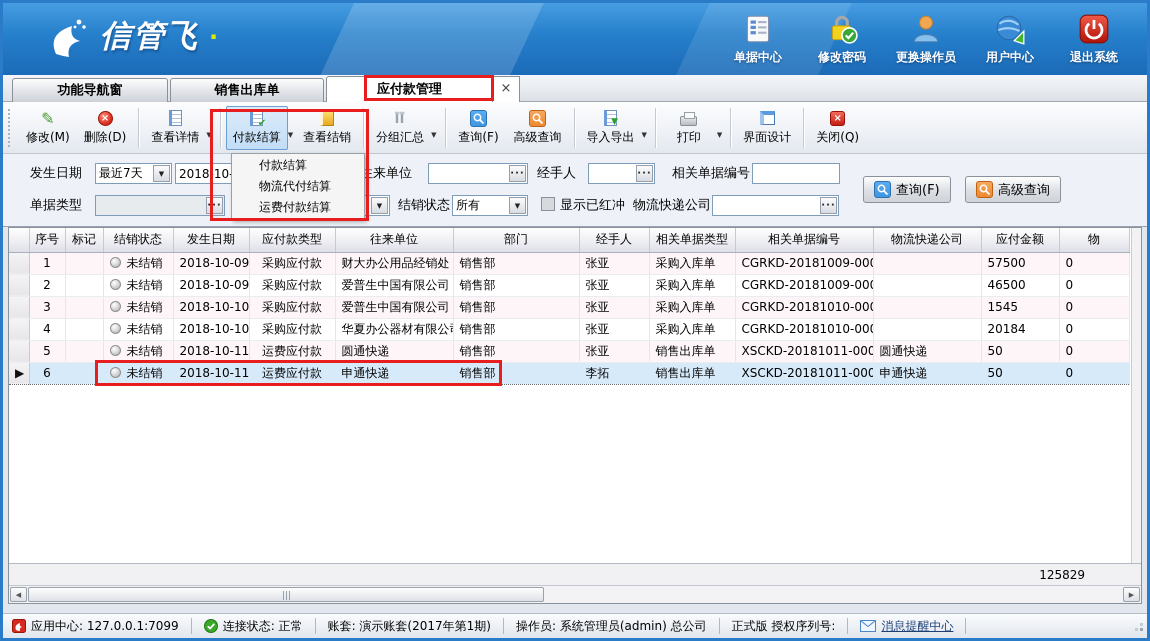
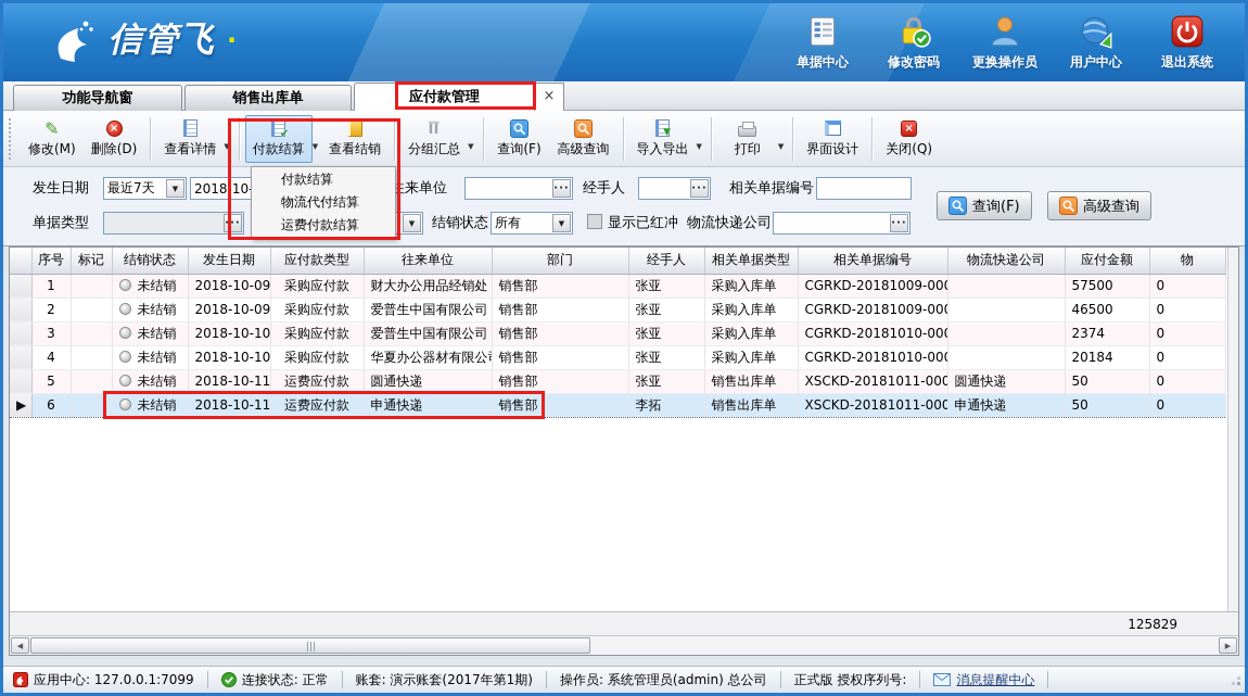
  信管飞
  ·
  单据中心
  修改密码
  更换操作员
  用户中心
  退出系统
  功能导航窗
  销售出库单
  应付款管理
  ×
  ✎
  修改(M)
  ×
  删除(D)
  查看详情
  ▼
  ✔
  付款结算
  ▼
  查看结销
  分组汇总
  ▼
  查询(F)
  高级查询
  ▼
  导入导出
  ▼
  打印
  ▼
  界面设计
  ×
  关闭(Q)
  发生日期
  最近7天
  ▼
  2018-10
  往来单位
  ···
  经手人
  ···
  相关单据编号
  单据类型
  ···
  ▼
  结销状态
  所有
  ▼
  显示已红冲
  物流快递公司
  ···
  查询(F)
  高级查询
  付款结算
  物流代付结算
  运费付款结算
  	序号	标记	结销状态	发生日期	应付款类型	往来单位	部门	经手人	相关单据类型	相关单据编号	物流快递公司	应付金额	物
  	1		未结销	2018-10-09	采购应付款	财大办公用品经销处	销售部	张亚	采购入库单	CGRKD-20181009-00		57500	0
  	2		未结销	2018-10-09	采购应付款	爱普生中国有限公司	销售部	张亚	采购入库单	CGRKD-20181009-00		46500	0
- 	3		未结销	2018-10-10	采购应付款	爱普生中国有限公司	销售部	张亚	采购入库单	CGRKD-20181010-00		1545	0
+ 	3		未结销	2018-10-10	采购应付款	爱普生中国有限公司	销售部	张亚	采购入库单	CGRKD-20181010-00		2374	0
  	4		未结销	2018-10-10	采购应付款	华夏办公器材有限公	销售部	张亚	采购入库单	CGRKD-20181010-00		20184	0
  	5		未结销	2018-10-11	运费应付款	圆通快递	销售部	张亚	销售出库单	XSCKD-20181011-000	圆通快递	50	0
  ▶	6		未结销	2018-10-11	运费应付款	申通快递	销售部	李拓	销售出库单	XSCKD-20181011-000	申通快递	50	0
  125829
  ◀
  ▶
  应用中心: 127.0.0.1:7099
  连接状态: 正常
  账套: 演示账套(2017年第1期)
  操作员: 系统管理员(admin) 总公司
  正式版 授权序列号:
  消息提醒中心
